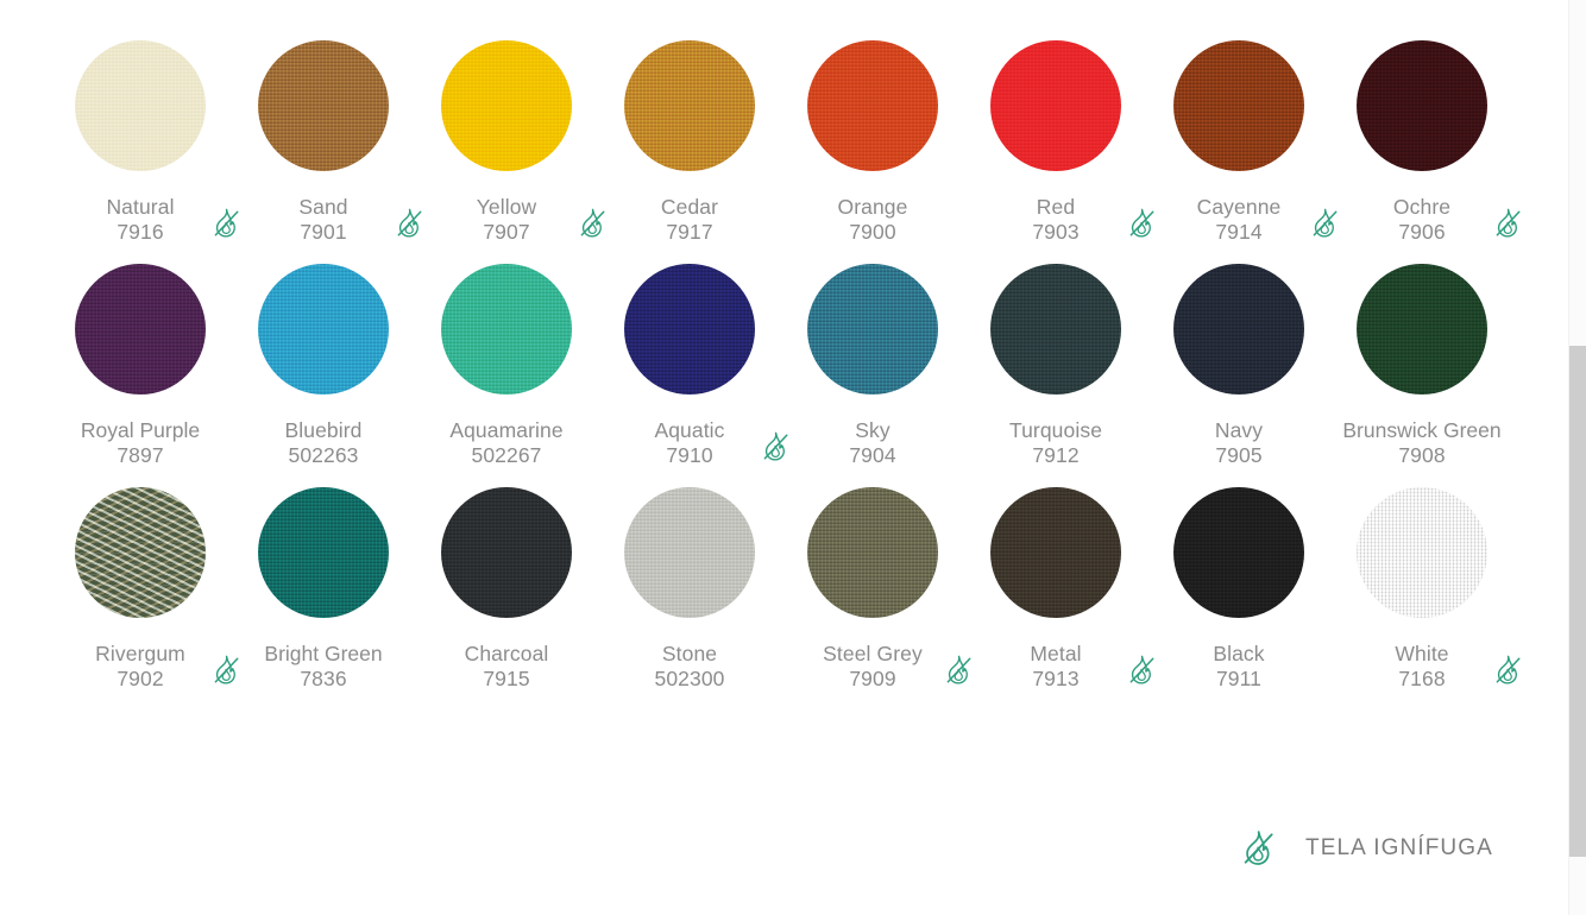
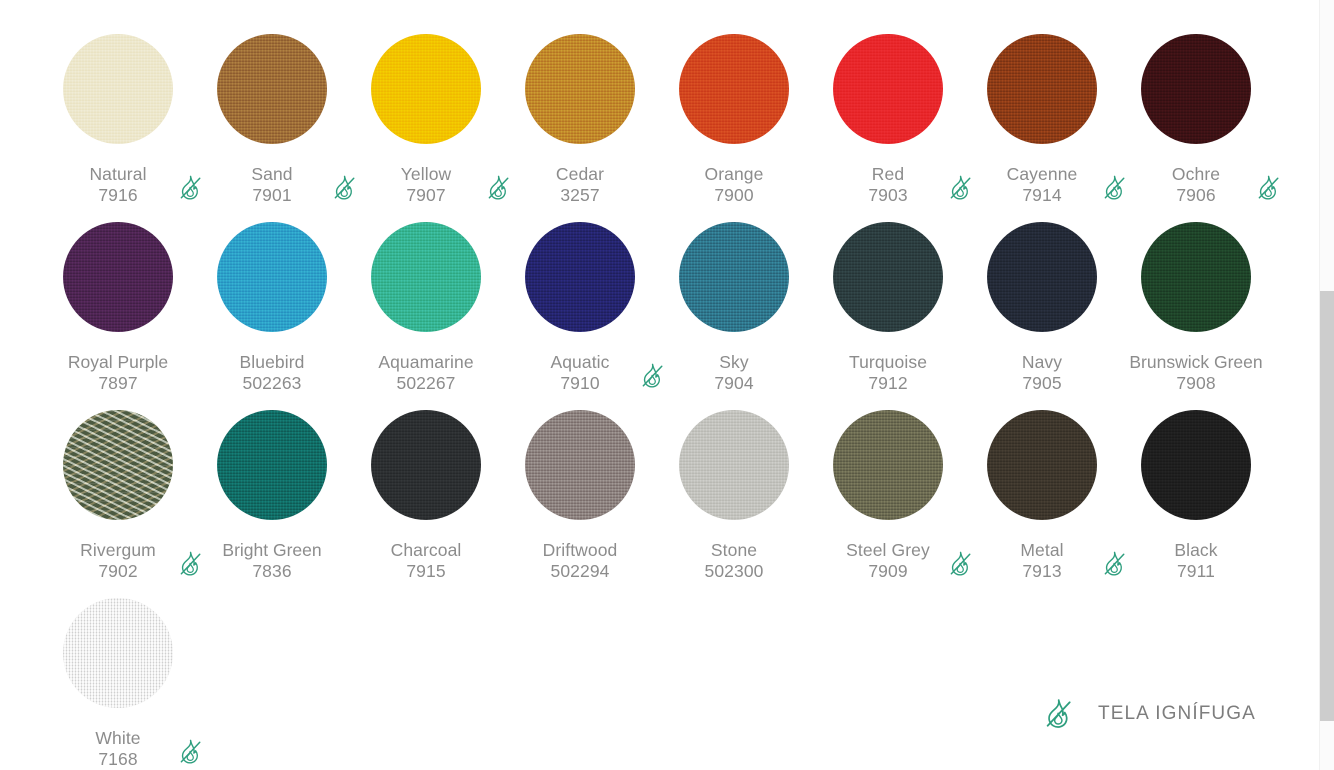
  Natural
  7916
  Sand
  7901
  Yellow
  7907
  Cedar
- 7917
+ 3257
  Orange
  7900
  Red
  7903
  Cayenne
  7914
  Ochre
  7906
  Royal Purple
  7897
  Bluebird
  502263
  Aquamarine
  502267
  Aquatic
  7910
  Sky
  7904
  Turquoise
  7912
  Navy
  7905
  Brunswick Green
  7908
  Rivergum
  7902
  Bright Green
  7836
  Charcoal
  7915
+ Driftwood
+ 502294
  Stone
  502300
  Steel Grey
  7909
  Metal
  7913
  Black
  7911
  White
  7168
  TELA IGNÍFUGA
